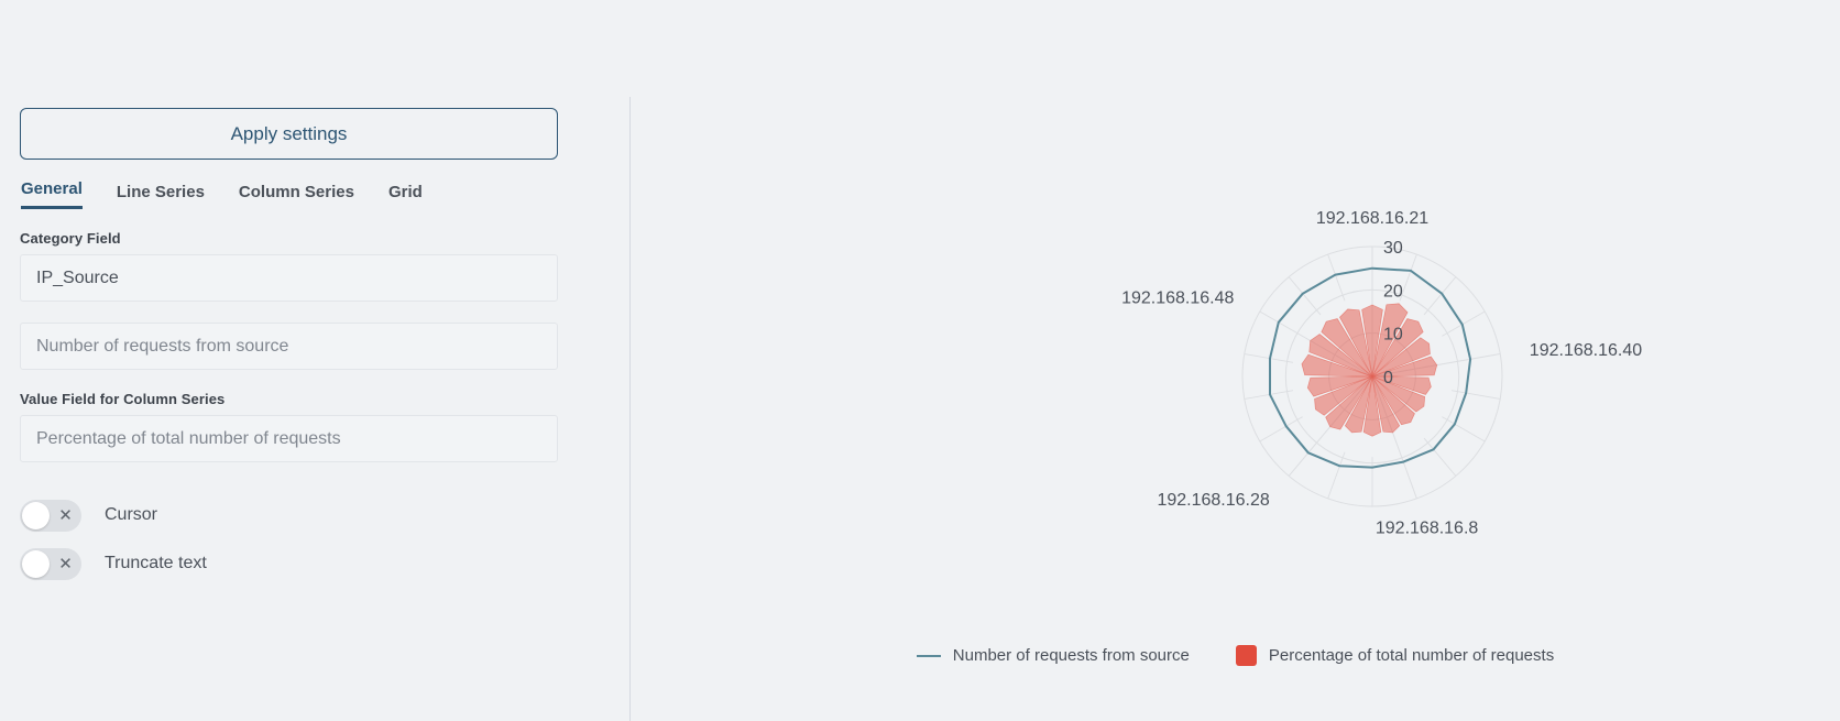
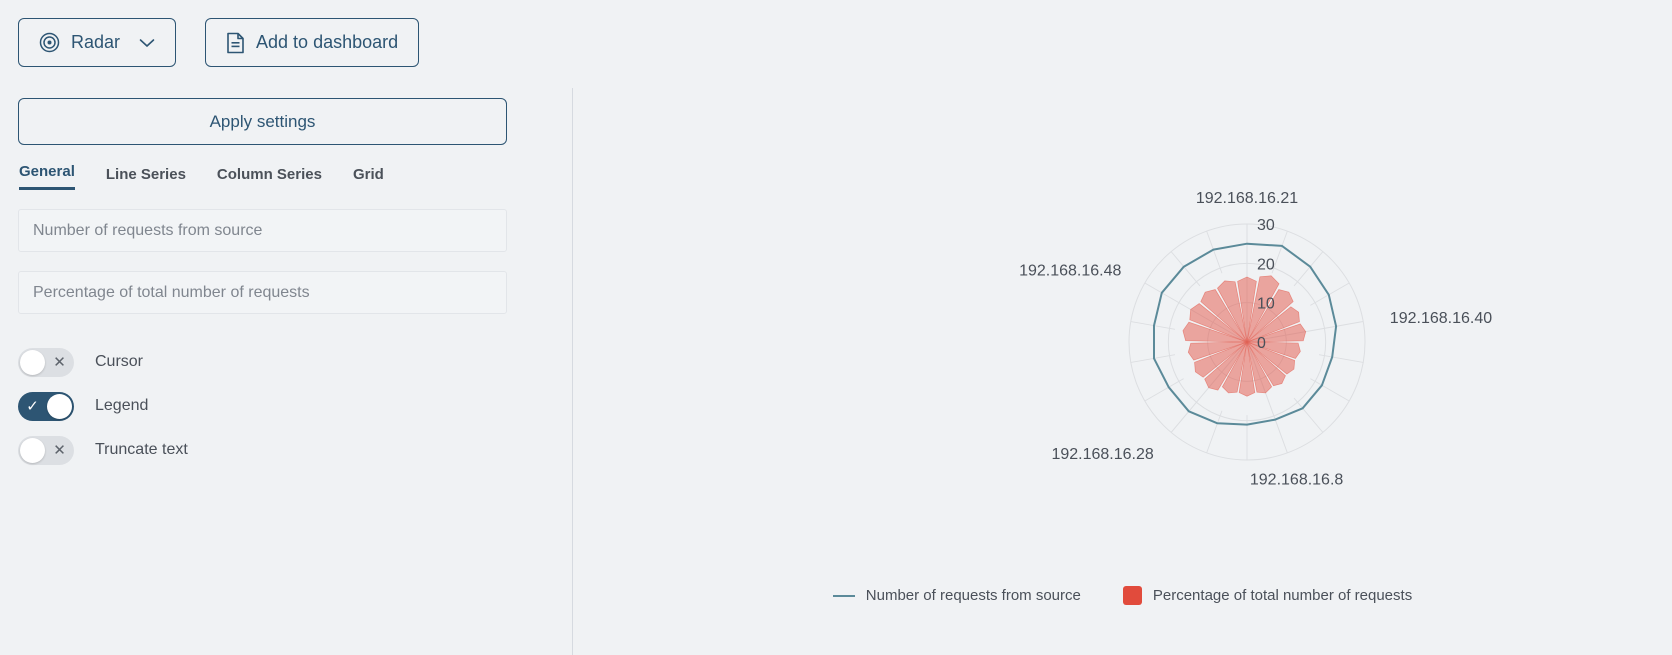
+ Radar
+ Add to dashboard
  Apply settings
  General
  Line Series
  Column Series
  Grid
- Category Field
- IP_Source
  Number of requests from source
- Value Field for Column Series
  Percentage of total number of requests
  ✕
  Cursor
+ ✓
+ Legend
  ✕
  Truncate text
  0
  10
  20
  30
  192.168.16.21
  192.168.16.40
  192.168.16.8
  192.168.16.28
  192.168.16.48
  Number of requests from source
  Percentage of total number of requests
